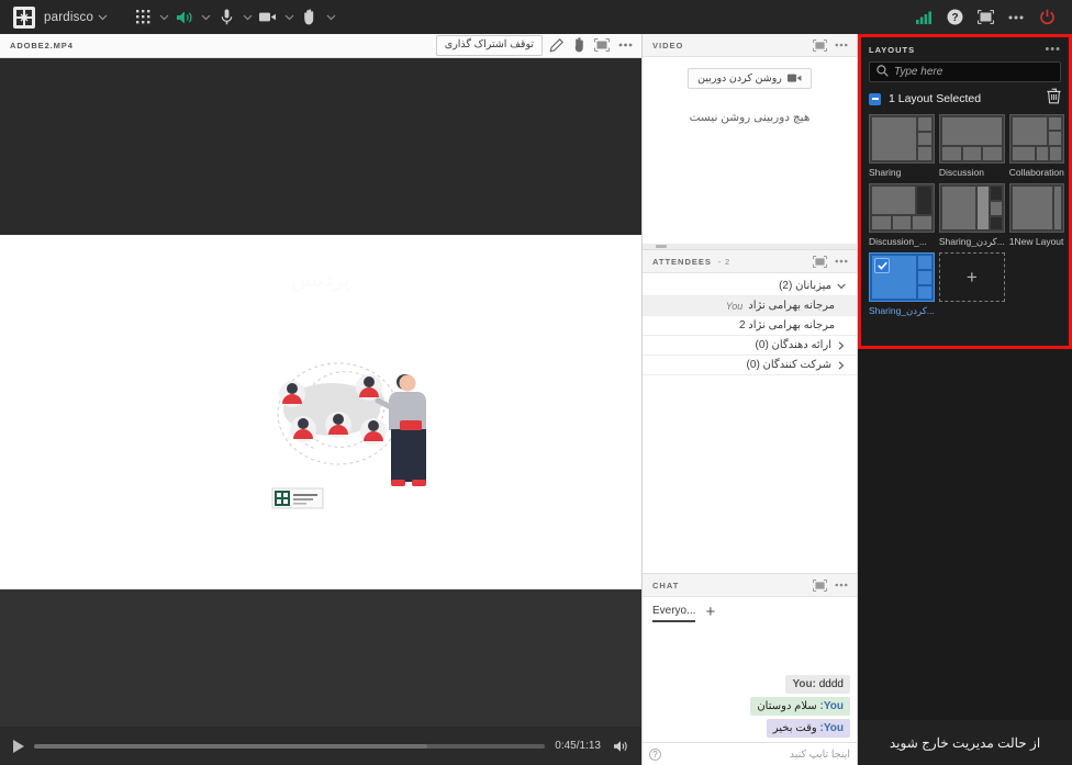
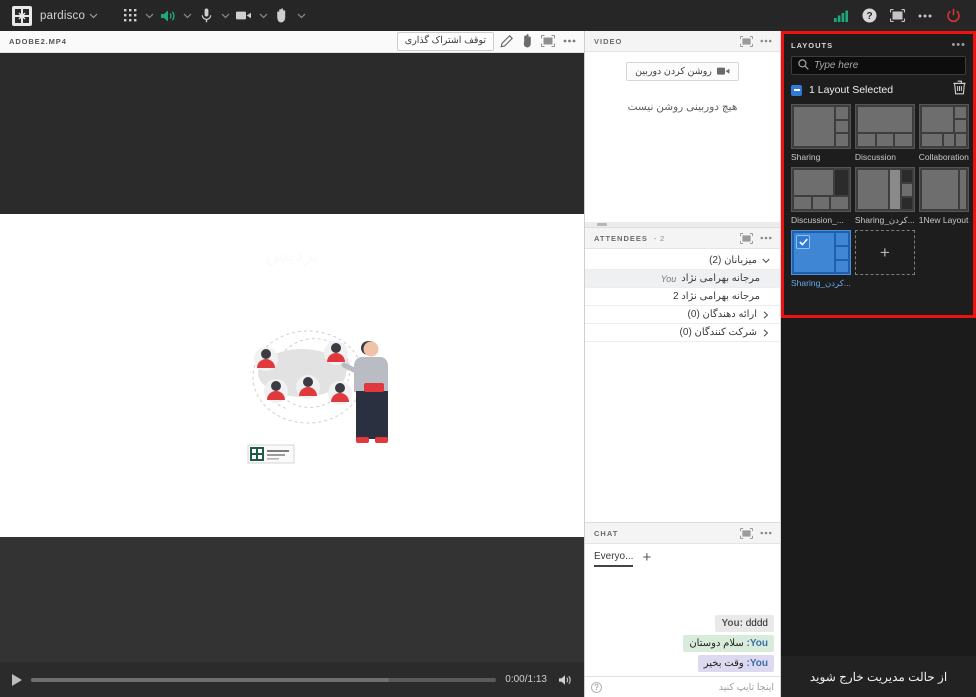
  pardisco
  ?
  ADOBE2.MP4
  توقف اشتراک گذاری
- 0:45/1:13
+ 0:00/1:13
  VIDEO
  روشن کردن دوربین
  هیچ دوربینی روشن نیست
  ATTENDEES
  - 2
  میزبانان (2)
  مرجانه بهرامی نژاد
  You
  مرجانه بهرامی نژاد 2
  ارائه دهندگان (0)
  شرکت کنندگان (0)
  CHAT
  Everyo...
  +
  You: dddd
  You: سلام دوستان
  You: وقت بخیر
  ?
  LAYOUTS
  •••
  Type here
  1 Layout Selected
  Sharing
  Discussion
  Collaboration
  Discussion_...
  Sharing_کردن...
  1New Layout
  Sharing_کردن...
  +
  از حالت مدیریت خارج شوید
